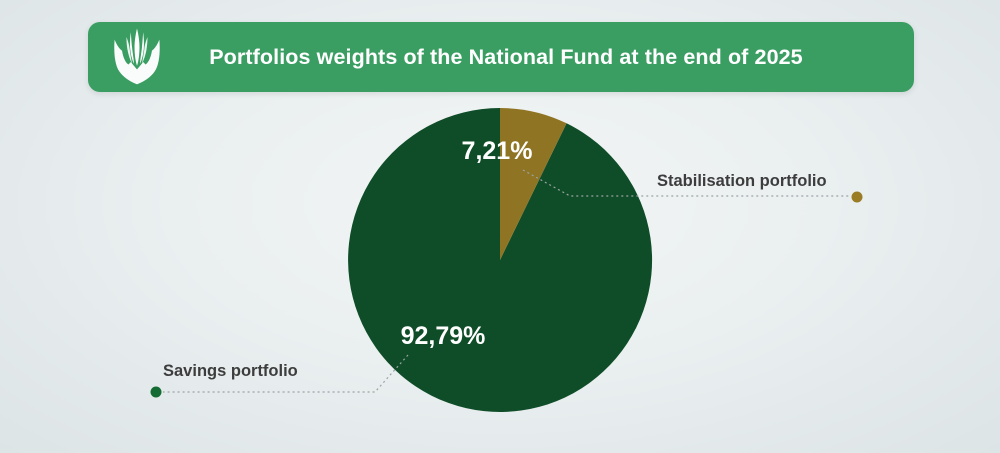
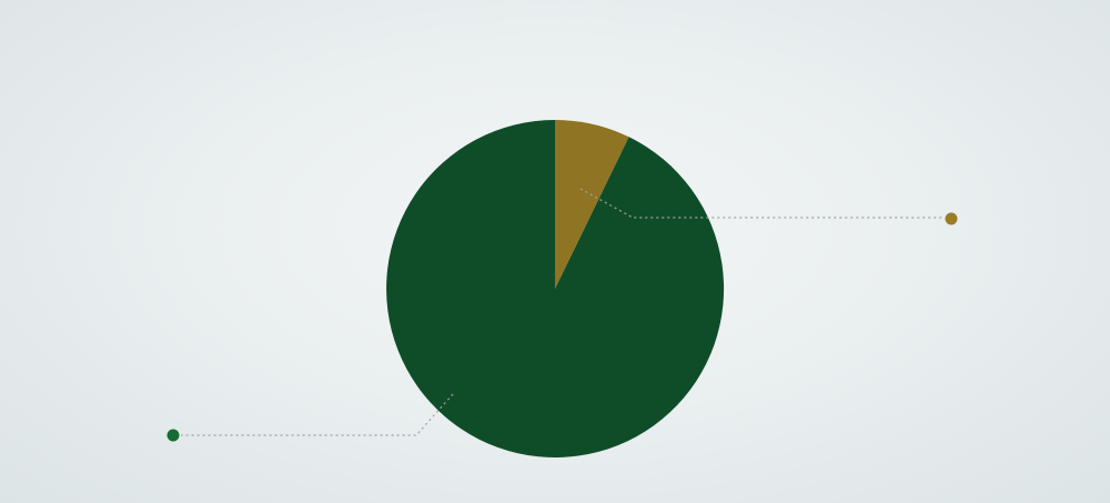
- Portfolios weights of the National Fund at the end of 2025
- 7,21%
- 92,79%
- Stabilisation portfolio
- Savings portfolio
